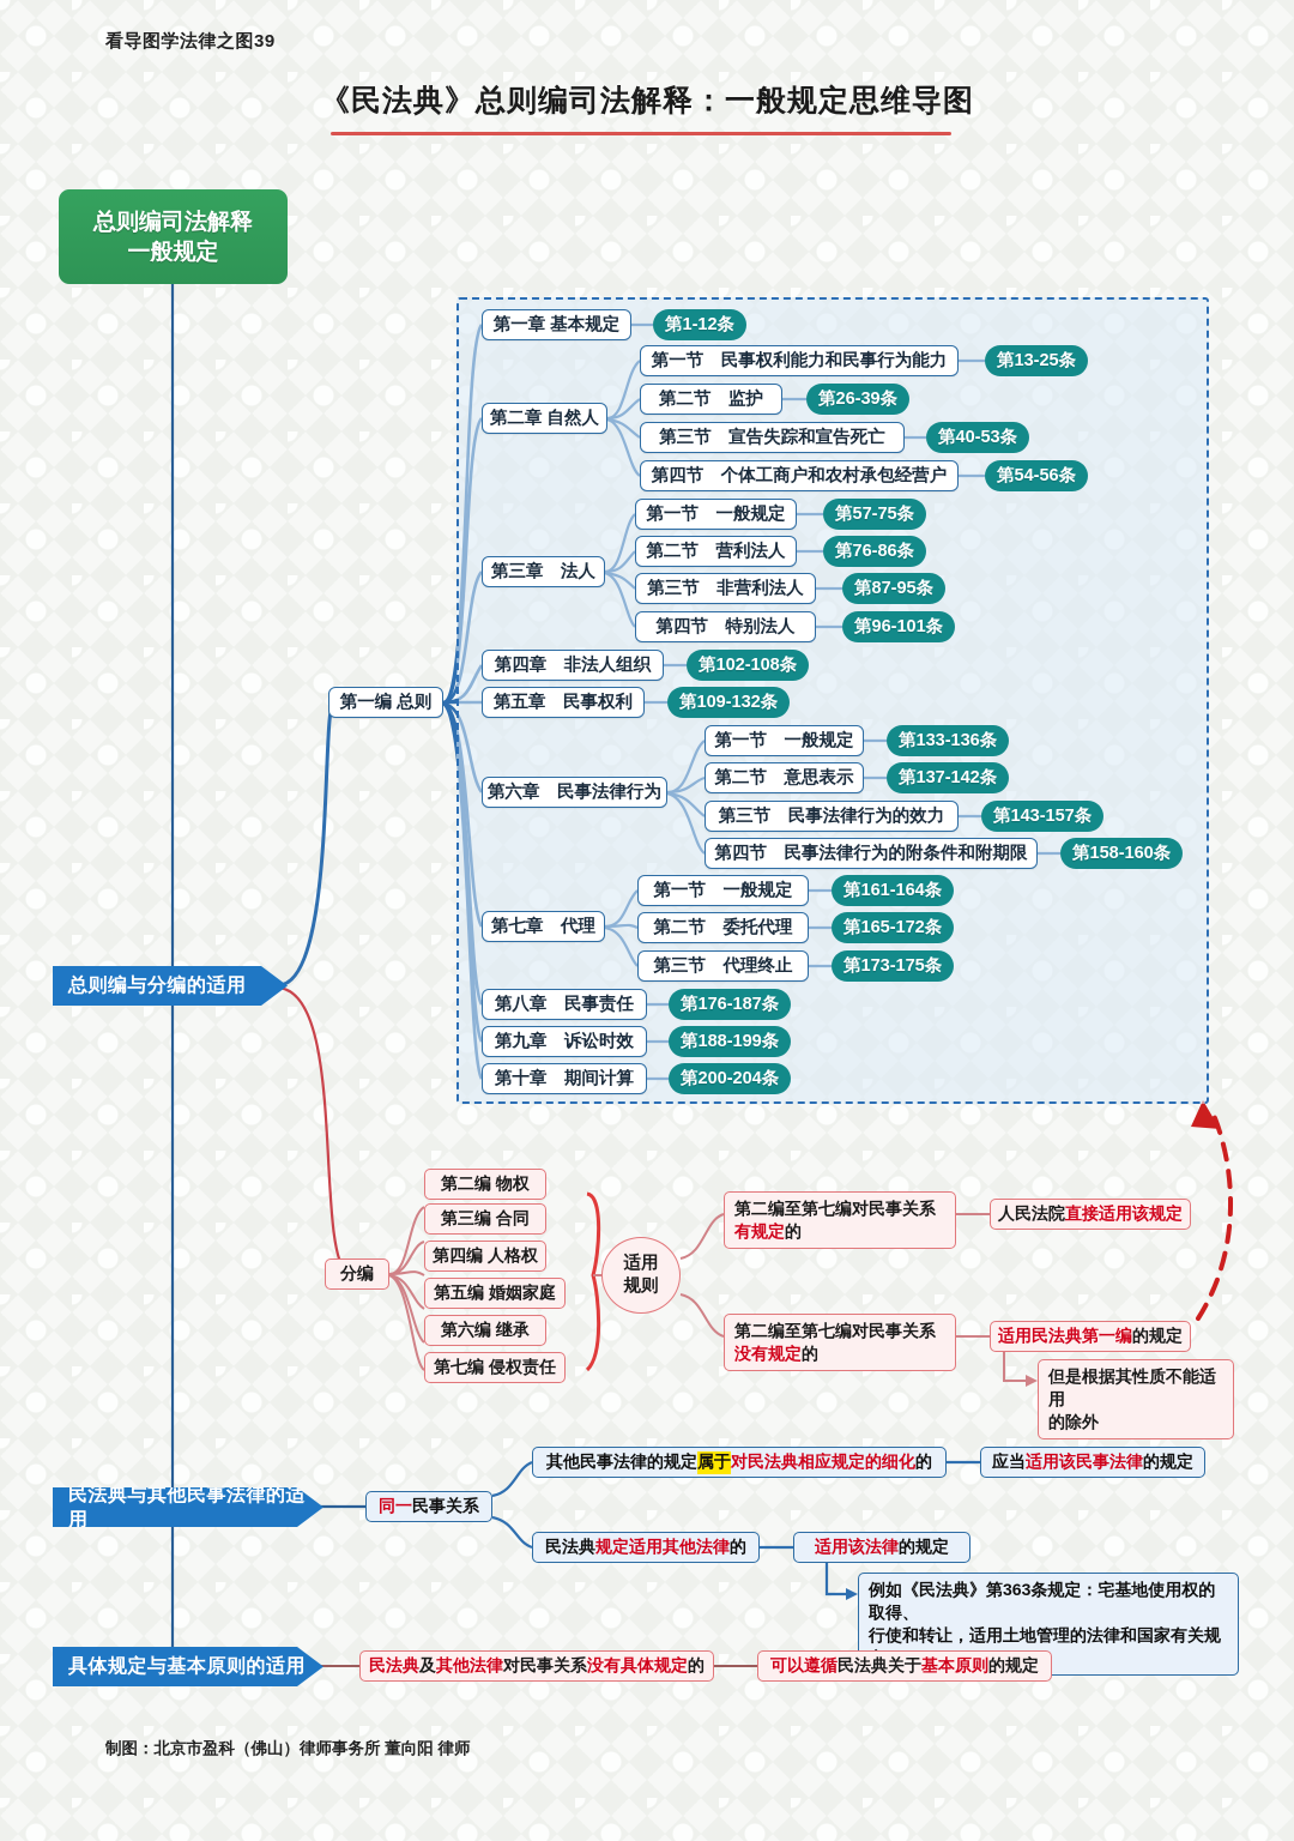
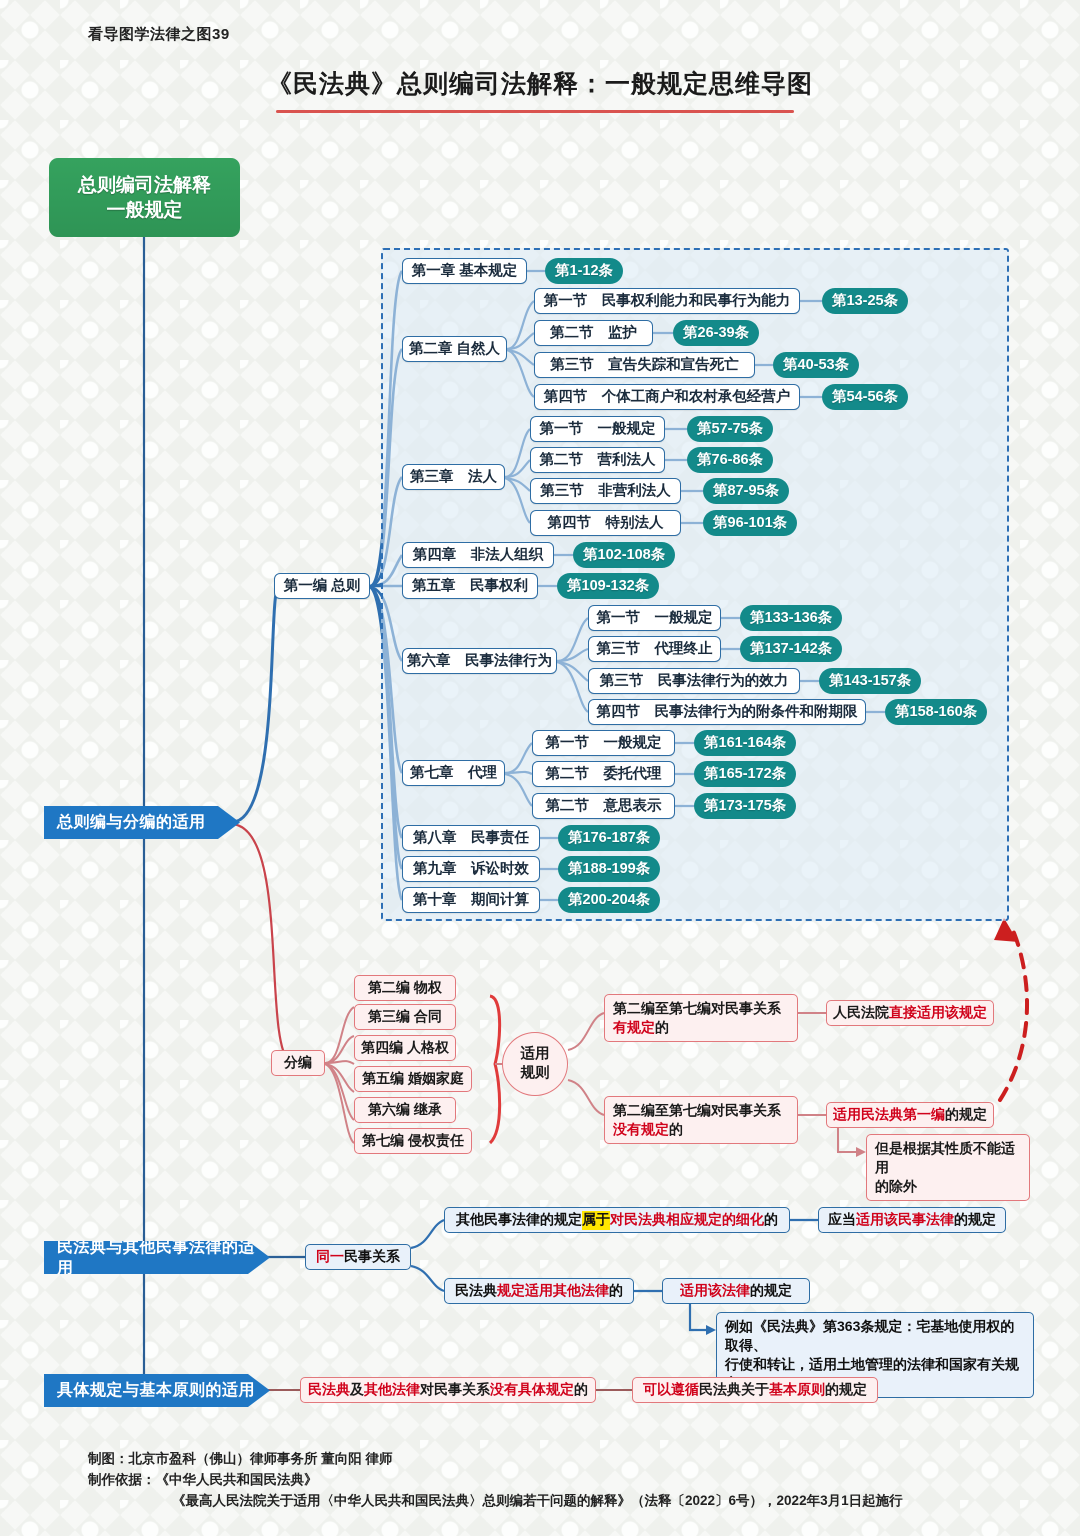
  看导图学法律之图39
  《民法典》总则编司法解释：一般规定思维导图
  总则编司法解释
  一般规定
  总则编与分编的适用
  民法典与其他民事法律的适用
  具体规定与基本原则的适用
  第一编 总则
  第一章 基本规定
  第1-12条
  第二章 自然人
  第一节 民事权利能力和民事行为能力
  第13-25条
  第二节 监护
  第26-39条
  第三节 宣告失踪和宣告死亡
  第40-53条
  第四节 个体工商户和农村承包经营户
  第54-56条
  第三章 法人
  第一节 一般规定
  第57-75条
  第二节 营利法人
  第76-86条
  第三节 非营利法人
  第87-95条
  第四节 特别法人
  第96-101条
  第四章 非法人组织
  第102-108条
  第五章 民事权利
  第109-132条
  第六章 民事法律行为
  第一节 一般规定
  第133-136条
- 第二节 意思表示
+ 第三节 代理终止
  第137-142条
  第三节 民事法律行为的效力
  第143-157条
  第四节 民事法律行为的附条件和附期限
  第158-160条
  第七章 代理
  第一节 一般规定
  第161-164条
  第二节 委托代理
  第165-172条
- 第三节 代理终止
+ 第二节 意思表示
  第173-175条
  第八章 民事责任
  第176-187条
  第九章 诉讼时效
  第188-199条
  第十章 期间计算
  第200-204条
  分编
  第二编 物权
  第三编 合同
  第四编 人格权
  第五编 婚姻家庭
  第六编 继承
  第七编 侵权责任
  适用
  规则
  第二编至第七编对民事关系
  有规定的
  第二编至第七编对民事关系
  没有规定的
  人民法院
  直接适用该规定
  适用民法典第一编
  的规定
  但是根据其性质不能适用
  的除外
  同一
  民事关系
  其他民事法律的规定
  属于
  对民法典相应规定的细化
  的
  应当
  适用该民事法律
  的规定
  民法典
  规定适用其他法律
  的
  适用该法律
  的规定
  例如《民法典》第363条规定：宅基地使用权的取得、
  行使和转让，适用土地管理的法律和国家有关规
  民法典
  及
  其他法律
  对民事关系
  没有具体规定
  的
  可以遵循
  民法典关于
  基本原则
  的规定
  制图：北京市盈科（佛山）律师事务所 董向阳 律师
+ 制作依据：《中华人民共和国民法典》
+ 《最高人民法院关于适用〈中华人民共和国民法典〉总则编若干问题的解释》（法释〔2022〕6号），2022年3月1日起施行
